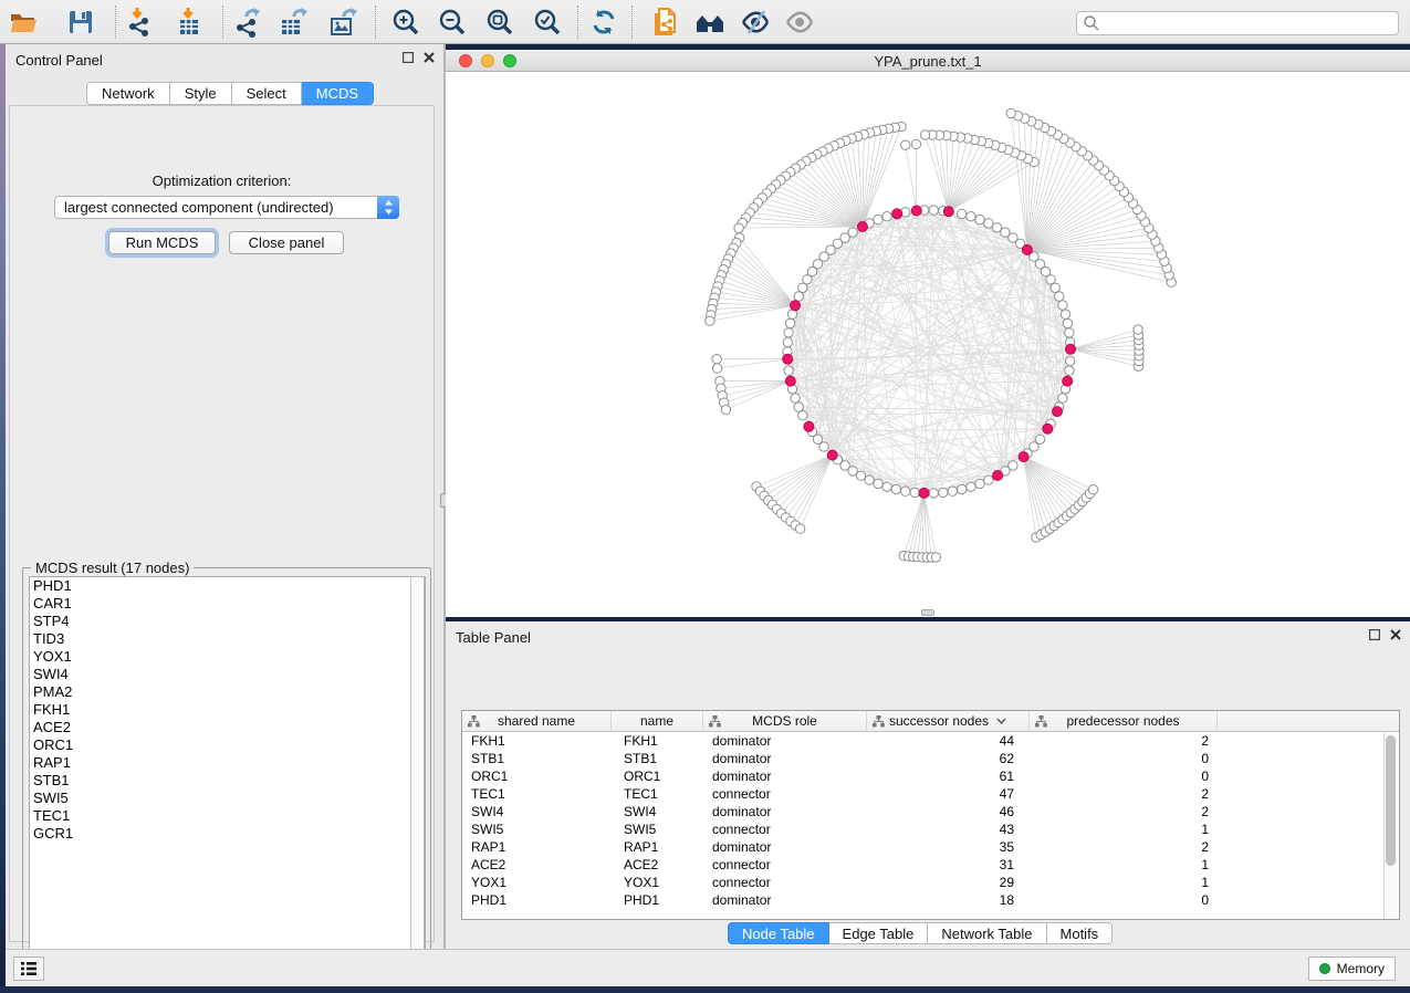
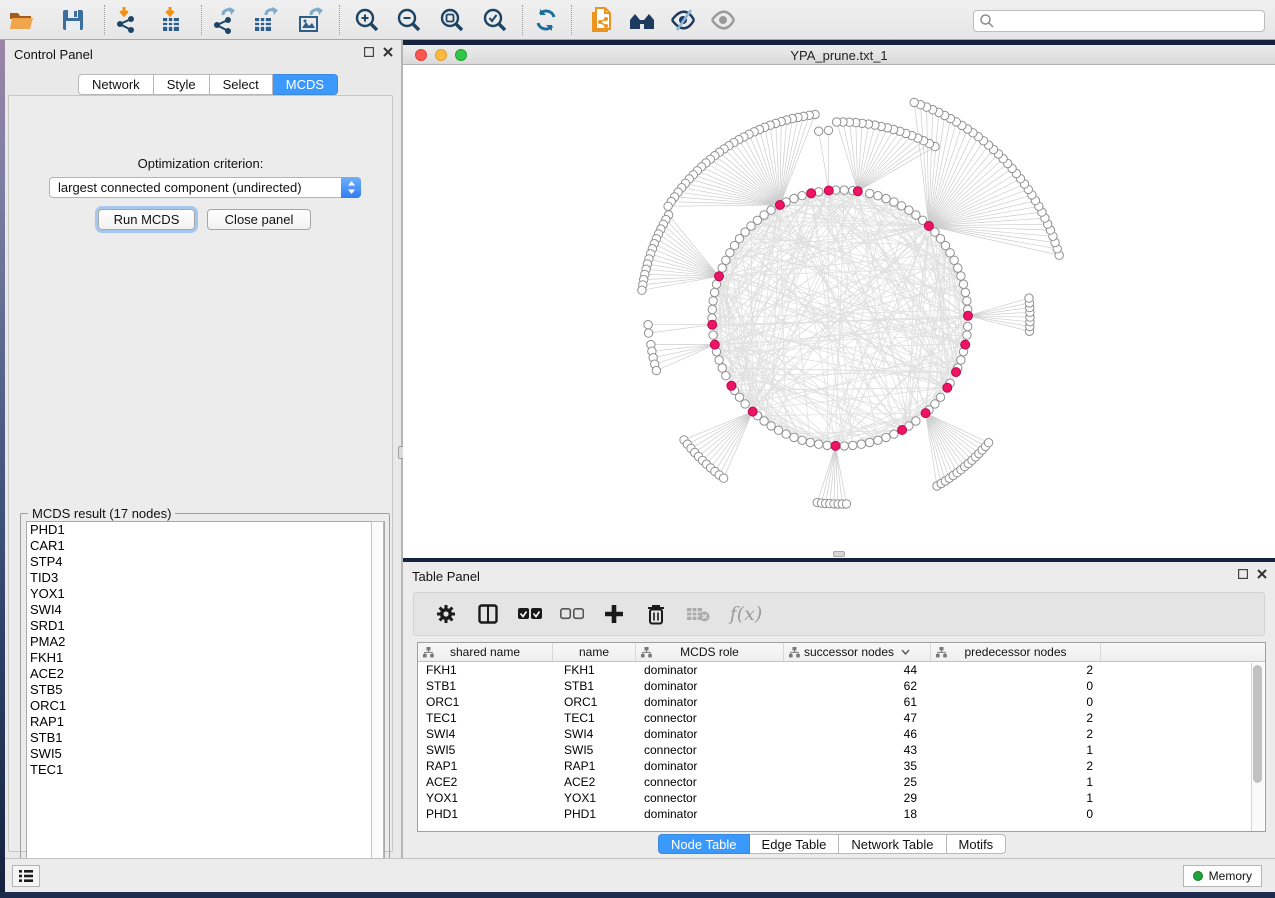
  Control Panel
  Network
  Style
  Select
  MCDS
  Optimization criterion:
  largest connected component (undirected)
  Run MCDS
  Close panel
  MCDS result (17 nodes)
  PHD1
  CAR1
  STP4
  TID3
  YOX1
  SWI4
+ SRD1
  PMA2
  FKH1
  ACE2
+ STB5
  ORC1
  RAP1
  STB1
  SWI5
  TEC1
- GCR1
  YPA_prune.txt_1
  Table Panel
+ f(x)
  shared name
  name
  MCDS role
  successor nodes
  predecessor nodes
  FKH1
  FKH1
  dominator
  44
  2
  STB1
  STB1
  dominator
  62
  0
  ORC1
  ORC1
  dominator
  61
  0
  TEC1
  TEC1
  connector
  47
  2
  SWI4
  SWI4
  dominator
  46
  2
  SWI5
  SWI5
  connector
  43
  1
  RAP1
  RAP1
  dominator
  35
  2
  ACE2
  ACE2
  connector
- 31
+ 25
  1
  YOX1
  YOX1
  connector
  29
  1
  PHD1
  PHD1
  dominator
  18
  0
  Node Table
  Edge Table
  Network Table
  Motifs
  Memory
